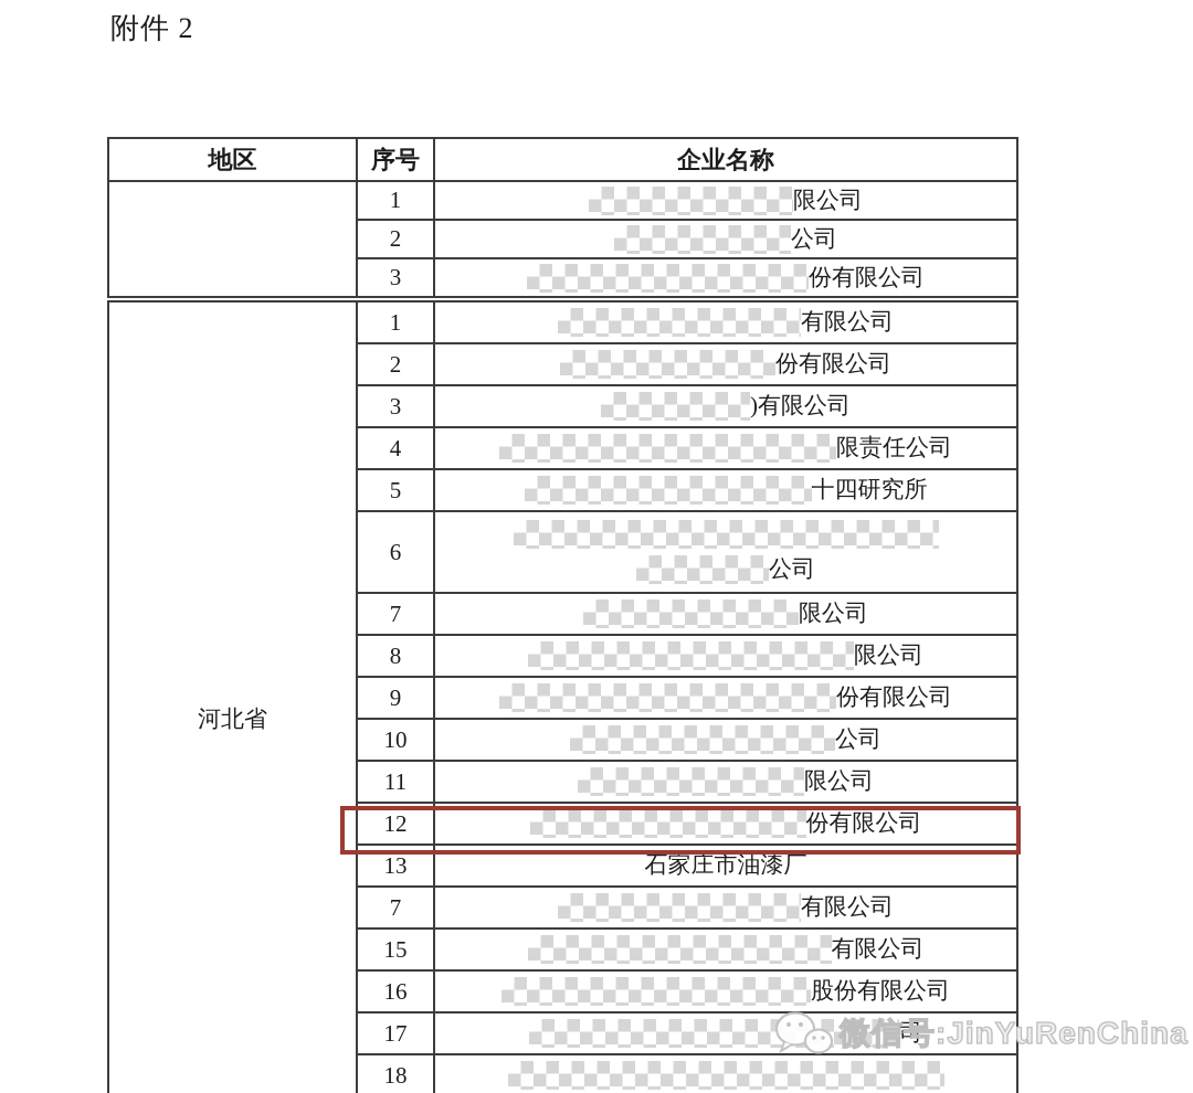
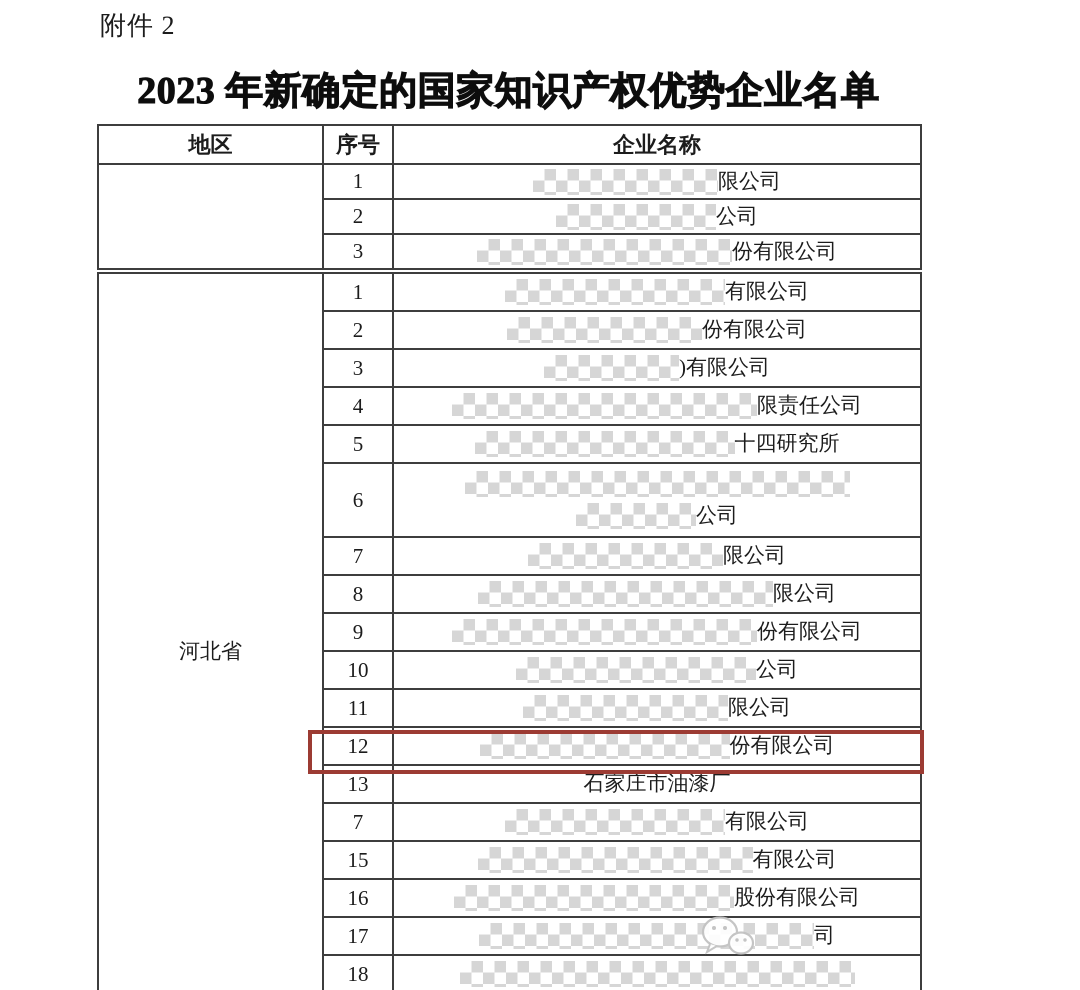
  附件 2
+ 2023 年新确定的国家知识产权优势企业名单
  地区	序号	企业名称
  	1	限公司
  2	公司
  3	份有限公司
  河北省	1	有限公司
  2	份有限公司
  3	)有限公司
  4	限责任公司
  5	十四研究所
  6	公司
  7	限公司
  8	限公司
  9	份有限公司
  10	公司
  11	限公司
  12	份有限公司
  13	石家庄市油漆厂
  7	有限公司
  15	有限公司
  16	股份有限公司
  17	司
  18
- 微信号:JinYuRenChina
